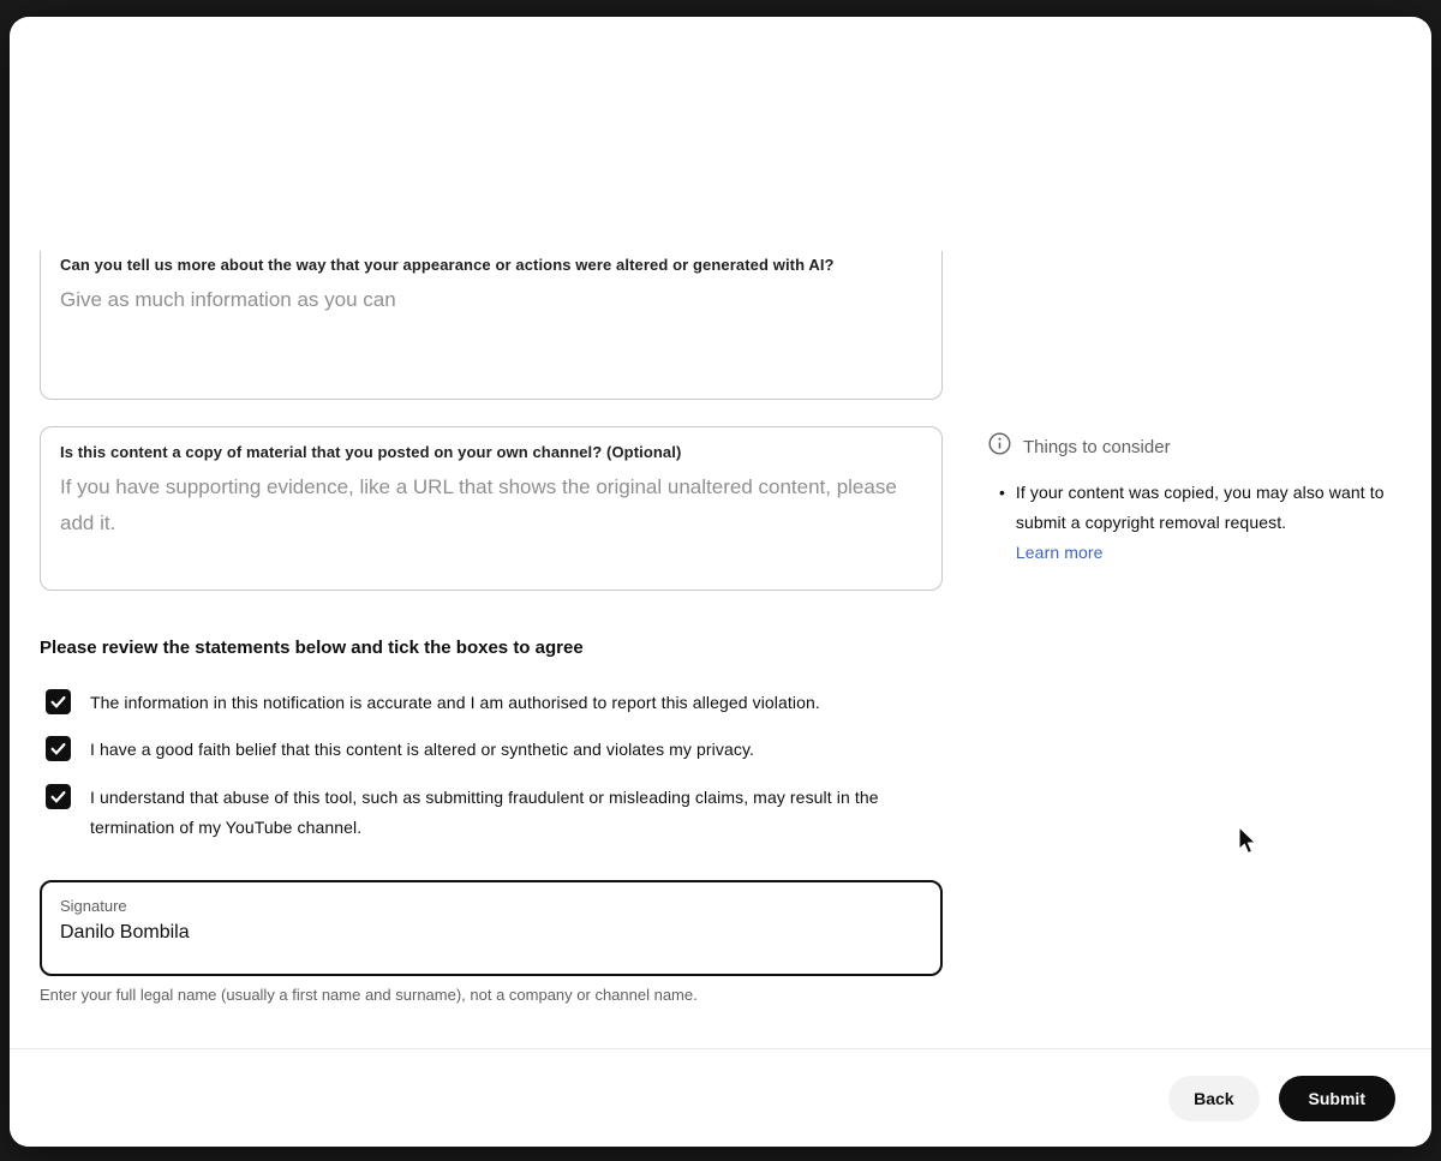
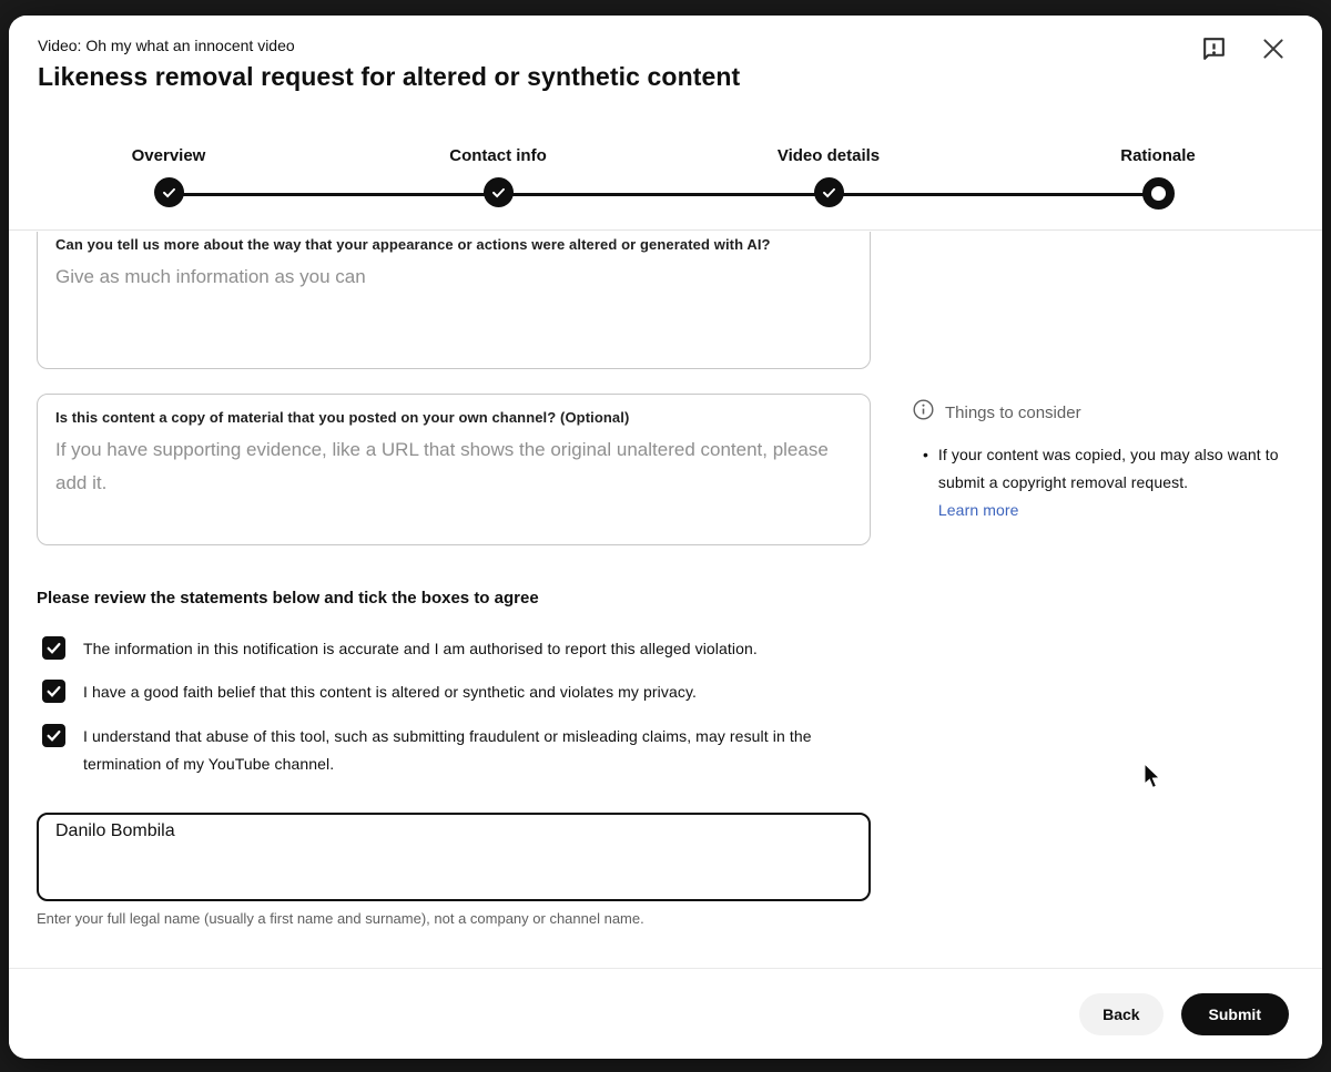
+ Video: Oh my what an innocent video
+ Likeness removal request for altered or synthetic content
+ Overview
+ Contact info
+ Video details
+ Rationale
  Can you tell us more about the way that your appearance or actions were altered or generated with AI?
  Give as much information as you can
  Is this content a copy of material that you posted on your own channel? (Optional)
  Please review the statements below and tick the boxes to agree
  The information in this notification is accurate and I am authorised to report this alleged violation.
  I have a good faith belief that this content is altered or synthetic and violates my privacy.
  I understand that abuse of this tool, such as submitting fraudulent or misleading claims, may result in the termination of my YouTube channel.
- Signature
  Danilo Bombila
  Enter your full legal name (usually a first name and surname), not a company or channel name.
  Things to consider
  •
  If your content was copied, you may also want to submit a copyright removal request.
  Learn more
  Back
  Submit
